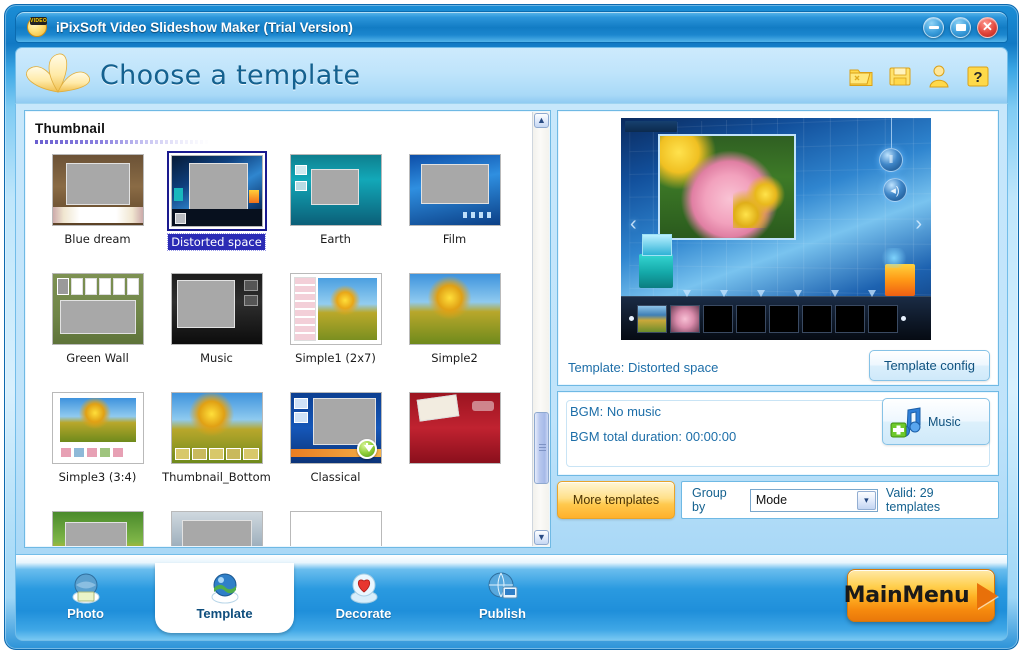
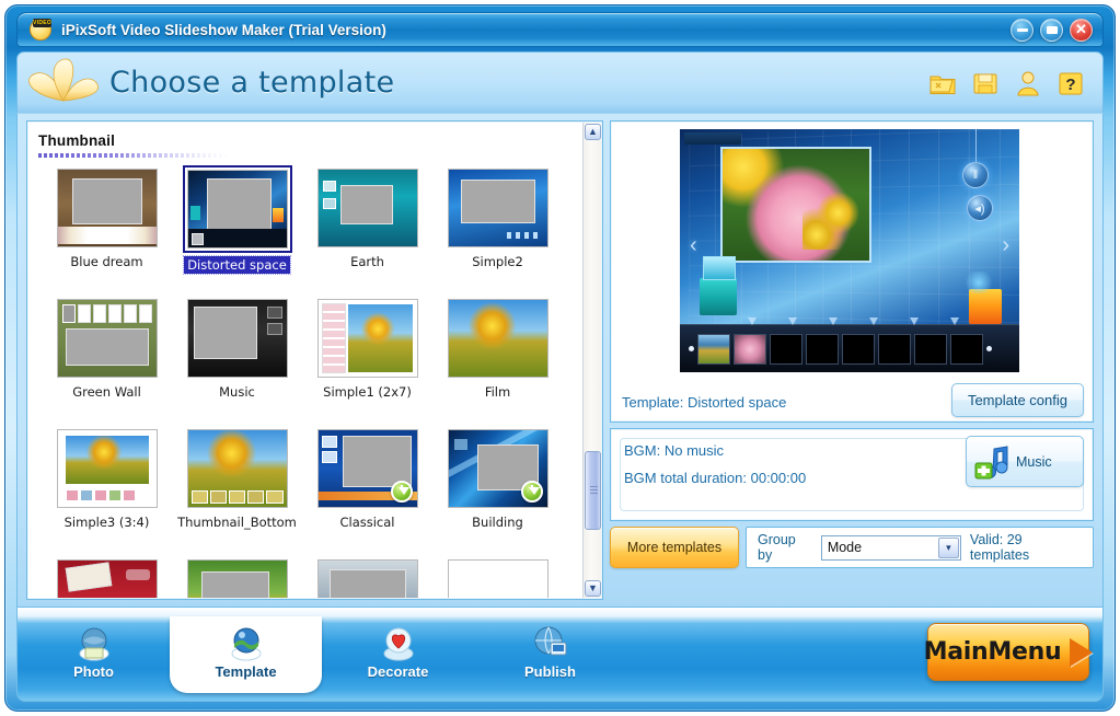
  iPixSoft Video Slideshow Maker (Trial Version)
  ✕
  Choose a template
  ?
  Thumbnail
  Blue dream
  Distorted space
  Earth
- Film
+ Simple2
  Green Wall
  Music
  Simple1 (2x7)
- Simple2
+ Film
  Simple3 (3:4)
  Thumbnail_Bottom
  Classical
+ Building
  ▲
  ▼
  ‹
  ›
  ‖
  ◂)
  Template: Distorted space
  Template config
  BGM: No music
  BGM total duration: 00:00:00
  Music
  More templates
  Group by
  Mode
  ▾
  Valid: 29 templates
  Photo
  Template
  Decorate
  Publish
  MainMenu
